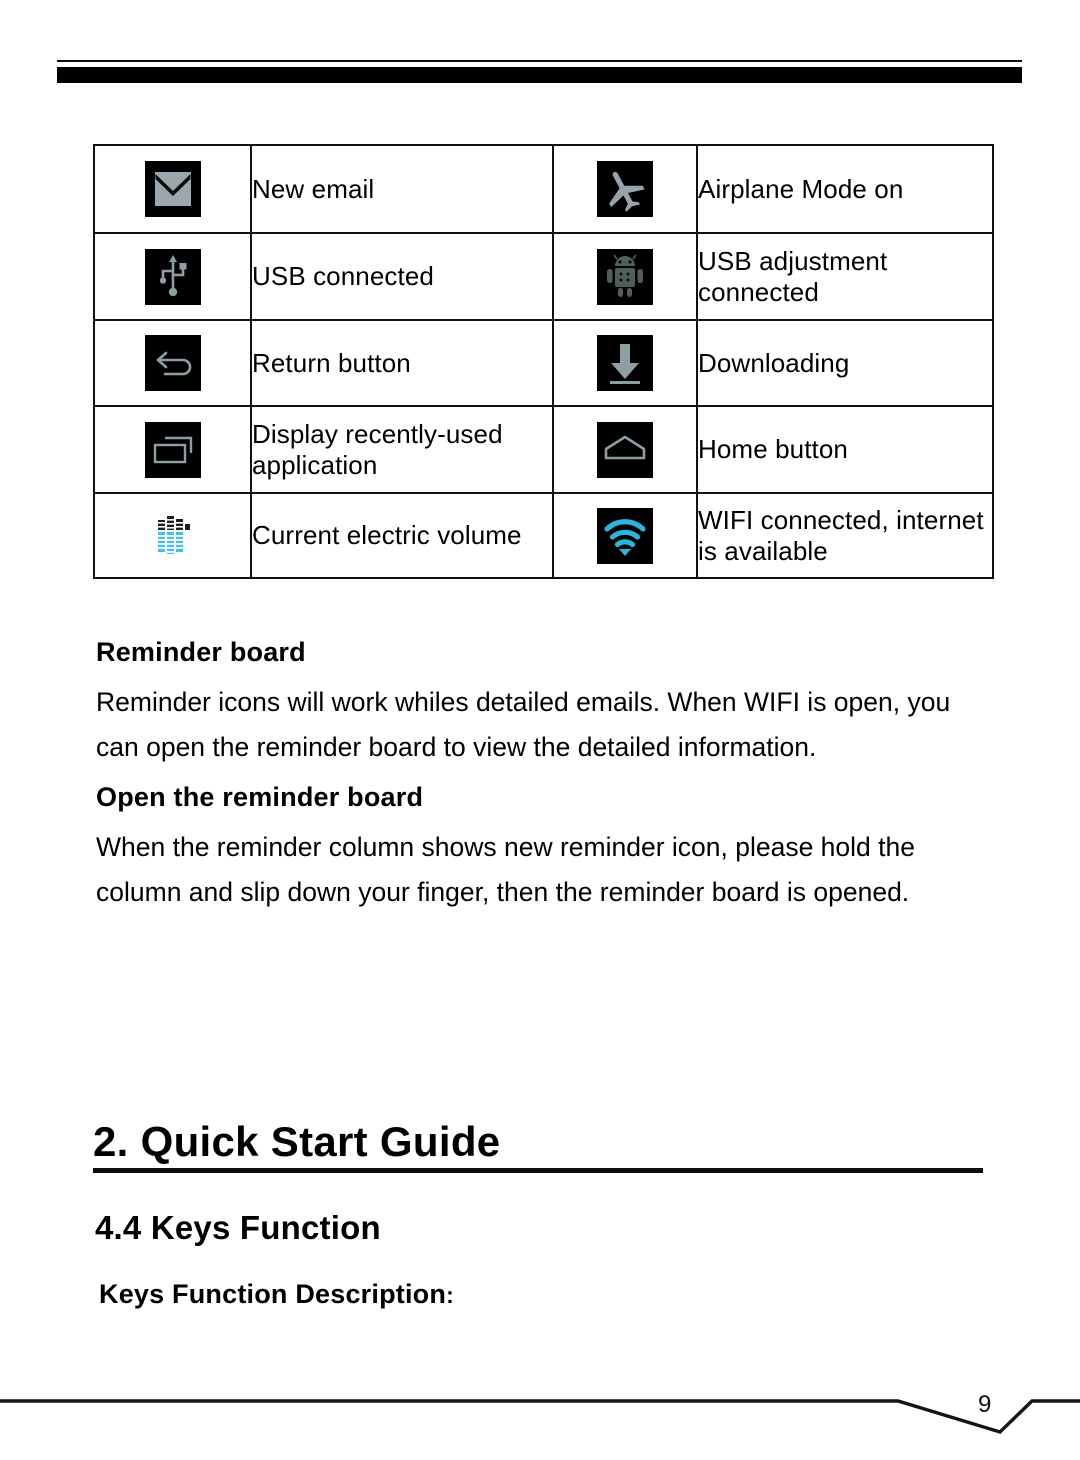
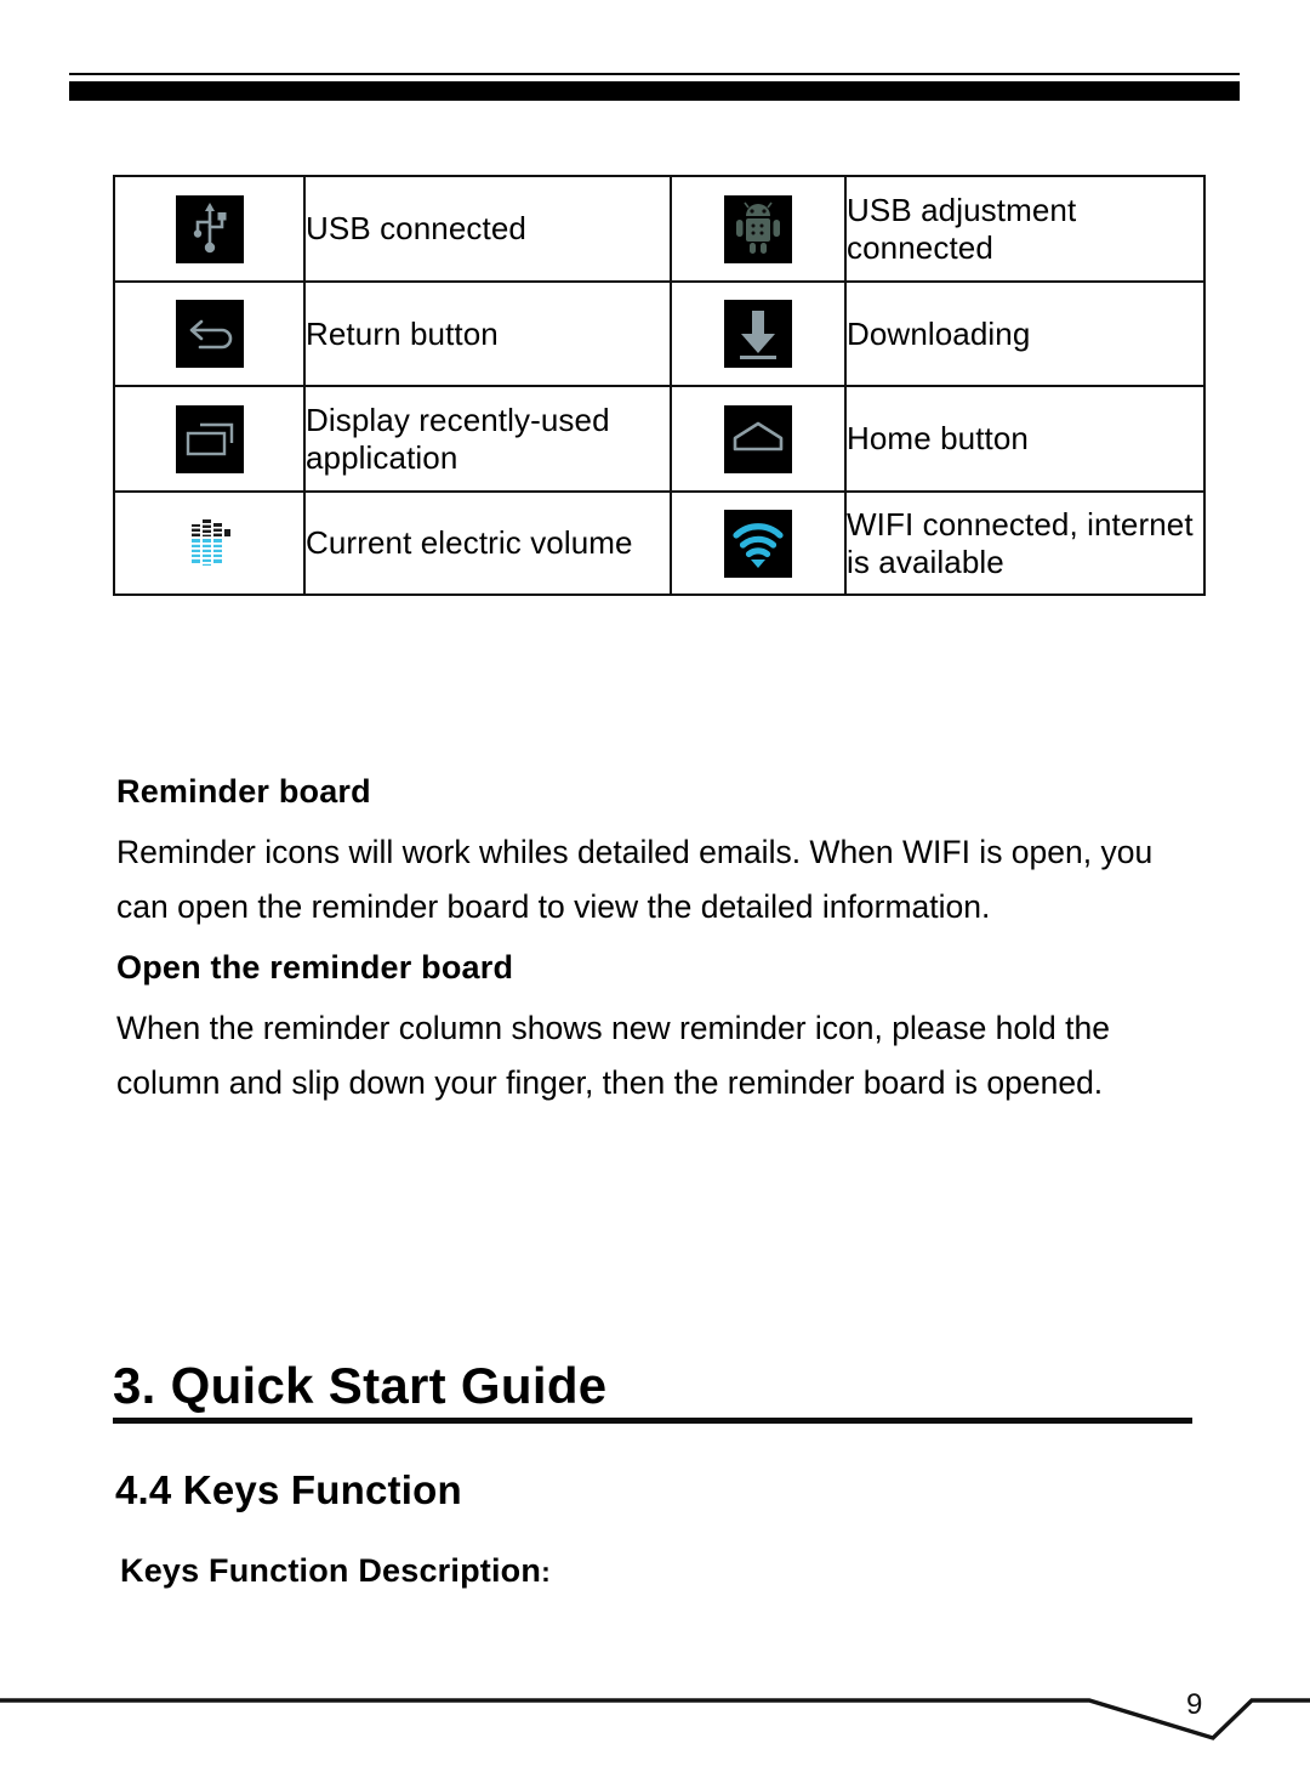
- 	New email		Airplane Mode on
  	USB connected		USB adjustment connected
  	Return button		Downloading
  	Display recently-used application		Home button
  	Current electric volume		WIFI connected, internet is available
  Reminder board
  Reminder icons will work whiles detailed emails. When WIFI is open, you can open the reminder board to view the detailed information.
  Open the reminder board
  When the reminder column shows new reminder icon, please hold the column and slip down your finger, then the reminder board is opened.
- 2. Quick Start Guide
+ 3. Quick Start Guide
  4.4 Keys Function
  Keys Function Description:
  9
